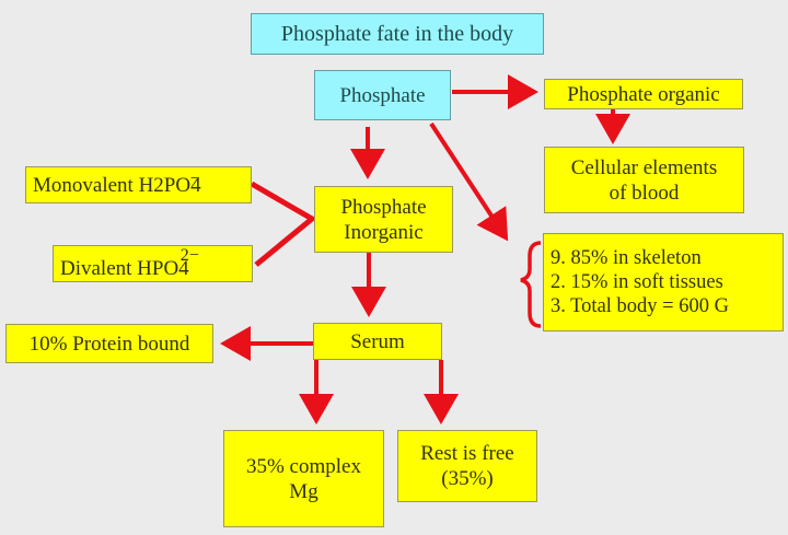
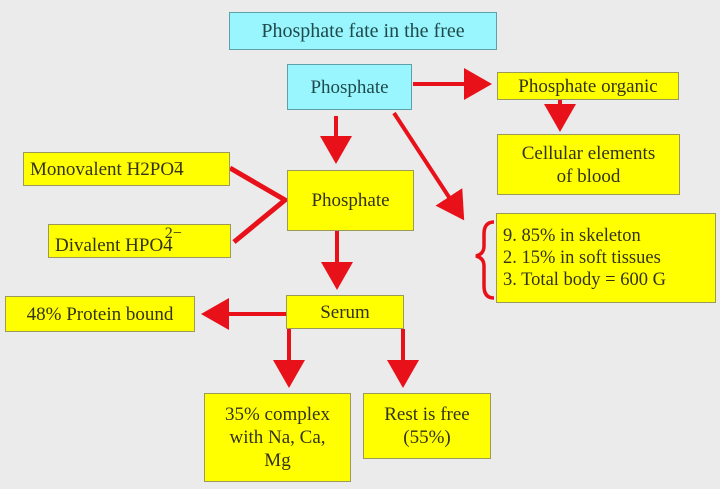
- Phosphate fate in the body
+ Phosphate fate in the free
  Phosphate
  Phosphate organic
  Cellular elements
  of blood
  Phosphate
- Inorganic
  Monovalent H2PO4
  −
  Divalent HPO4
  2−
  9. 85% in skeleton
  2. 15% in soft tissues
  3. Total body = 600 G
  Serum
- 10% Protein bound
+ 48% Protein bound
  35% complex
+ with Na, Ca,
  Mg
  Rest is free
- (35%)
+ (55%)
